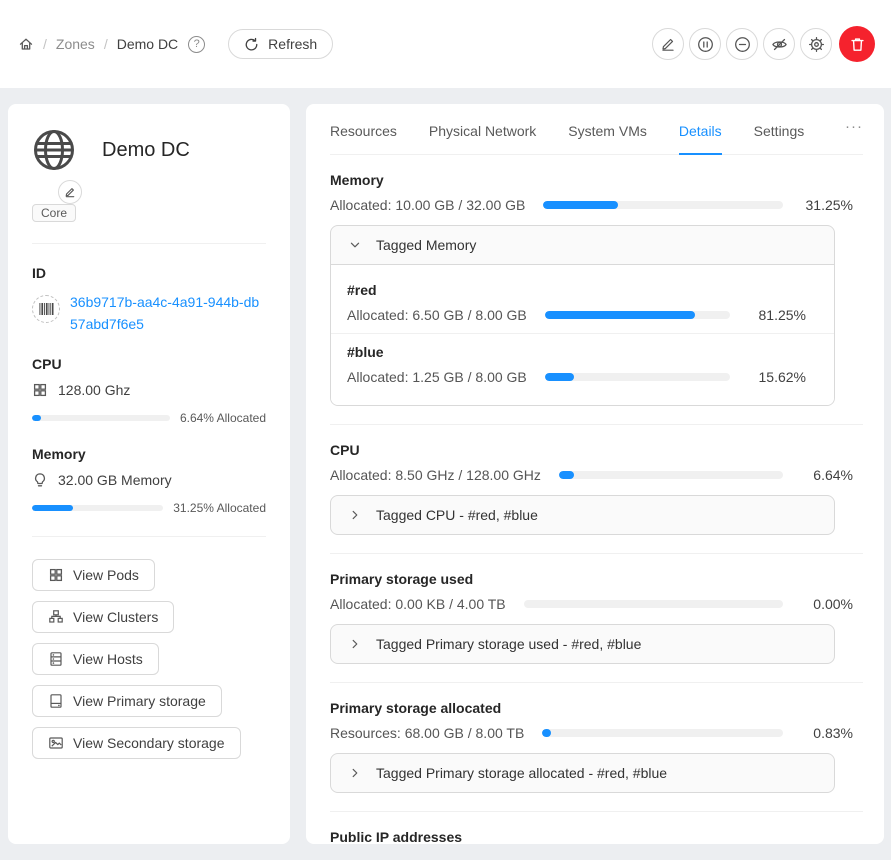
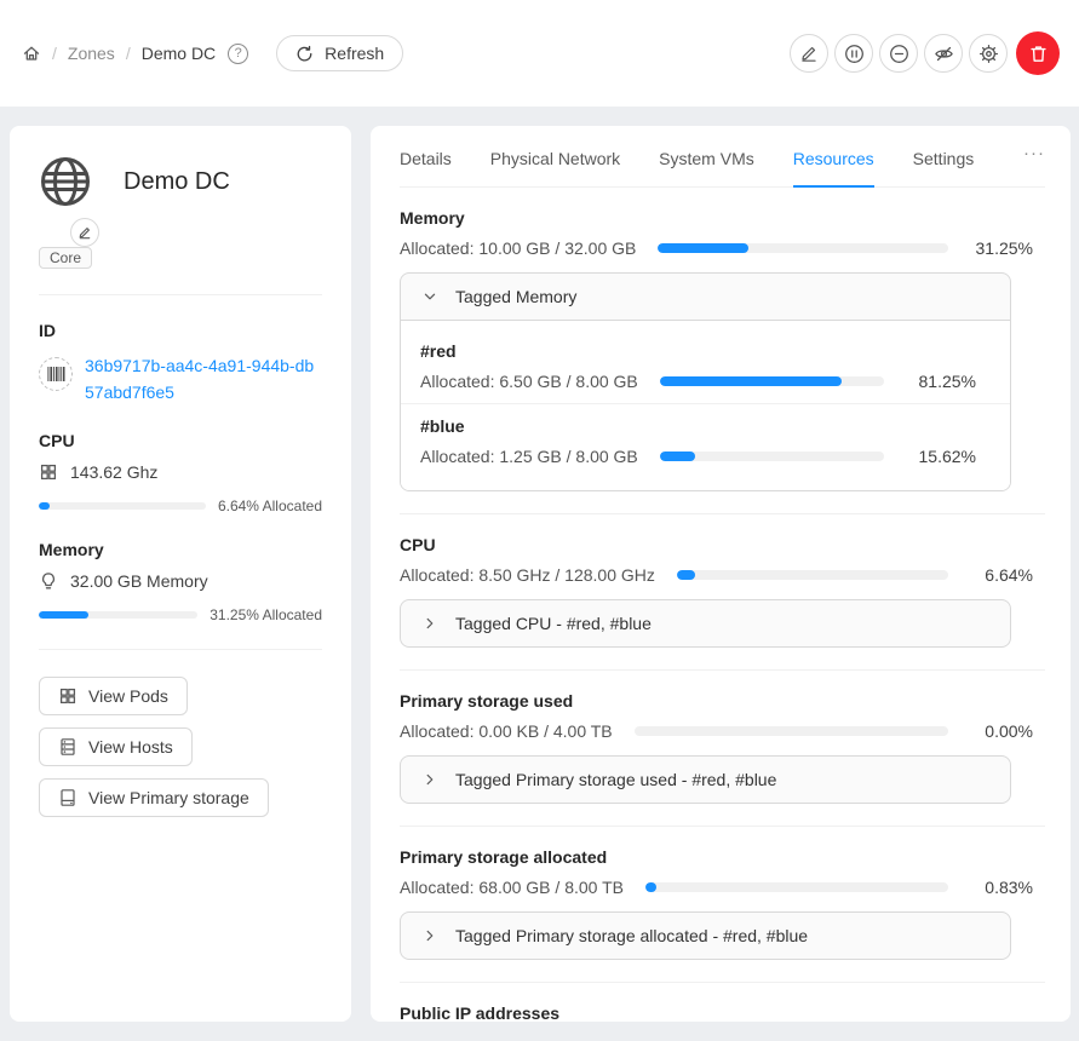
  /
  Zones
  /
  Demo DC
  ?
  Refresh
  Demo DC
  Core
  ID
  36b9717b-aa4c-4a91-944b-db57abd7f6e5
  CPU
- 128.00 Ghz
+ 143.62 Ghz
  6.64% Allocated
  Memory
  32.00 GB Memory
  31.25% Allocated
  View Pods
- View Clusters
  View Hosts
  View Primary storage
- View Secondary storage
- Resources
+ Details
  Physical Network
  System VMs
- Details
+ Resources
  Settings
  ···
  Memory
  Allocated: 10.00 GB / 32.00 GB
  31.25%
  Tagged Memory
  #red
  Allocated: 6.50 GB / 8.00 GB
  81.25%
  #blue
  Allocated: 1.25 GB / 8.00 GB
  15.62%
  CPU
  Allocated: 8.50 GHz / 128.00 GHz
  6.64%
  Tagged CPU - #red, #blue
  Primary storage used
  Allocated: 0.00 KB / 4.00 TB
  0.00%
  Tagged Primary storage used - #red, #blue
  Primary storage allocated
- Resources: 68.00 GB / 8.00 TB
+ Allocated: 68.00 GB / 8.00 TB
  0.83%
  Tagged Primary storage allocated - #red, #blue
  Public IP addresses
